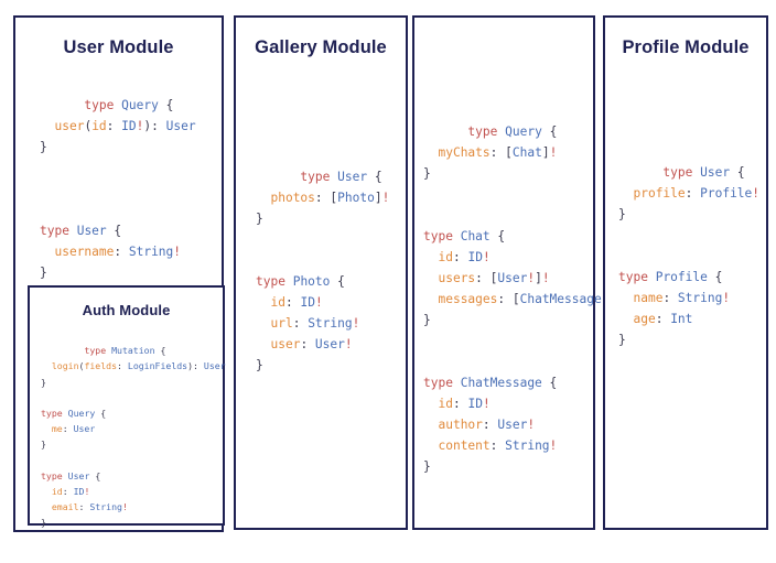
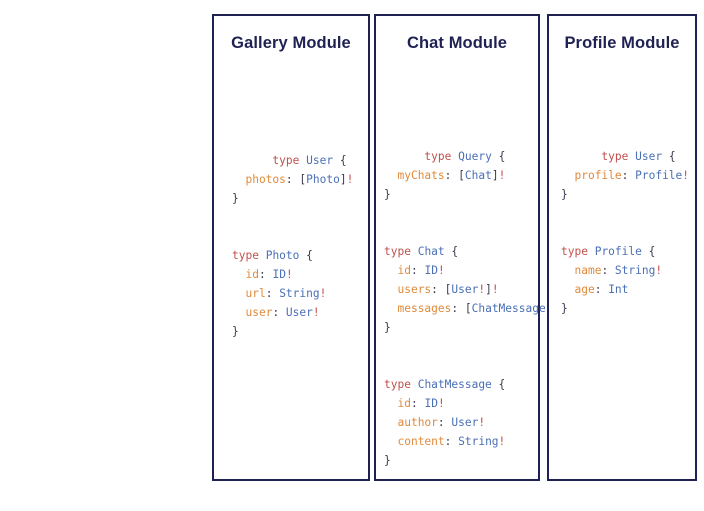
- User Module
- type Query { user(id: ID!): User } type User { username: String! }
- Auth Module
- type Mutation { login(fields: LoginFields): User } type Query { me: User } type User { id: ID! email: String! }
  Gallery Module
  type User { photos: [Photo]! } type Photo { id: ID! url: String! user: User! }
+ Chat Module
  type Query { myChats: [Chat]! } type Chat { id: ID! users: [User!]! messages: [ChatMessage } type ChatMessage { id: ID! author: User! content: String! }
  Profile Module
  type User { profile: Profile! } type Profile { name: String! age: Int }
